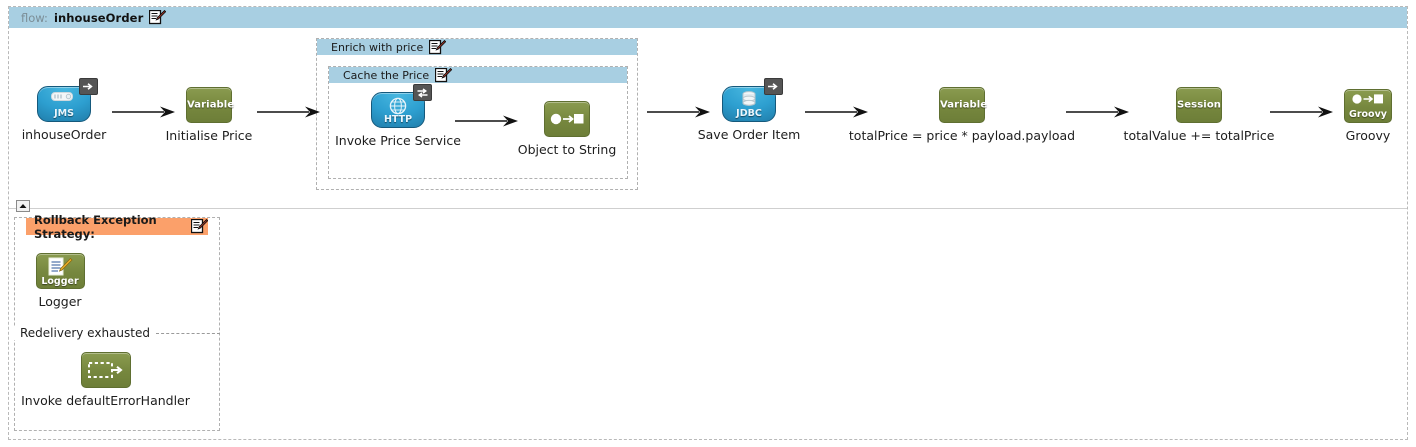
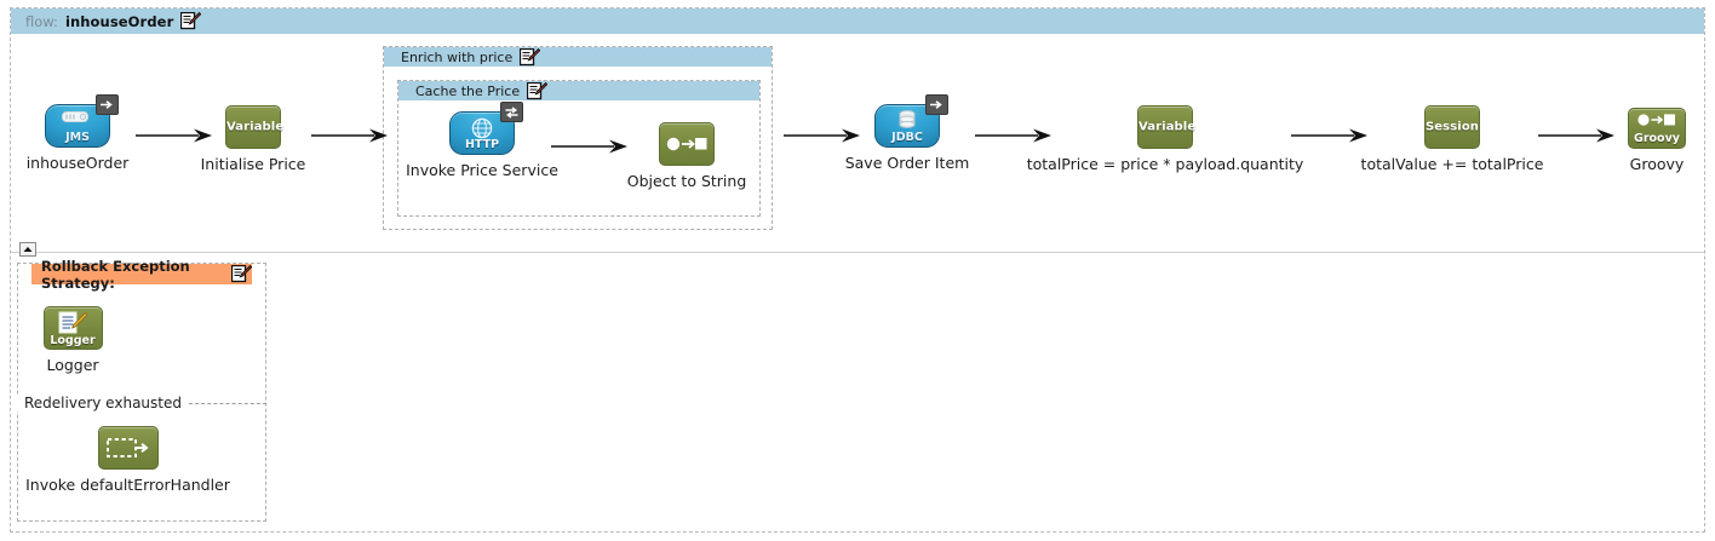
  flow:
  inhouseOrder
  Enrich with price
  Cache the Price
  JMS
  inhouseOrder
  Variable
  Initialise Price
  HTTP
  Invoke Price Service
  Object to String
  JDBC
  Save Order Item
  Variable
- totalPrice = price * payload.payload
+ totalPrice = price * payload.quantity
  Session
  totalValue += totalPrice
  Groovy
  Groovy
  Rollback Exception Strategy:
  Logger
  Logger
  Redelivery exhausted
  Invoke defaultErrorHandler
